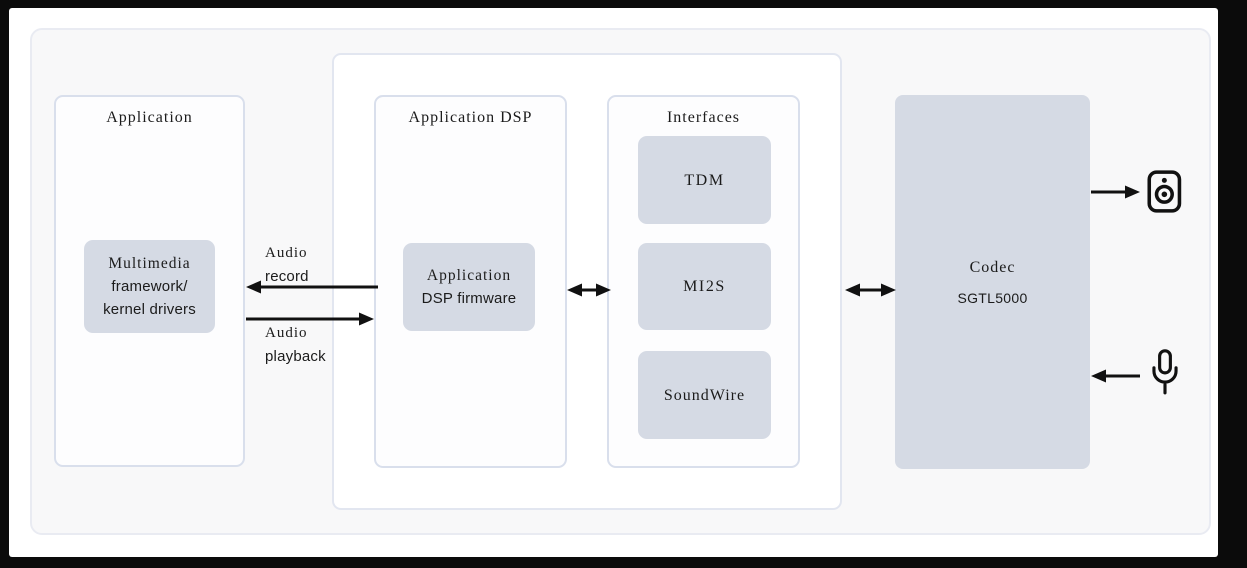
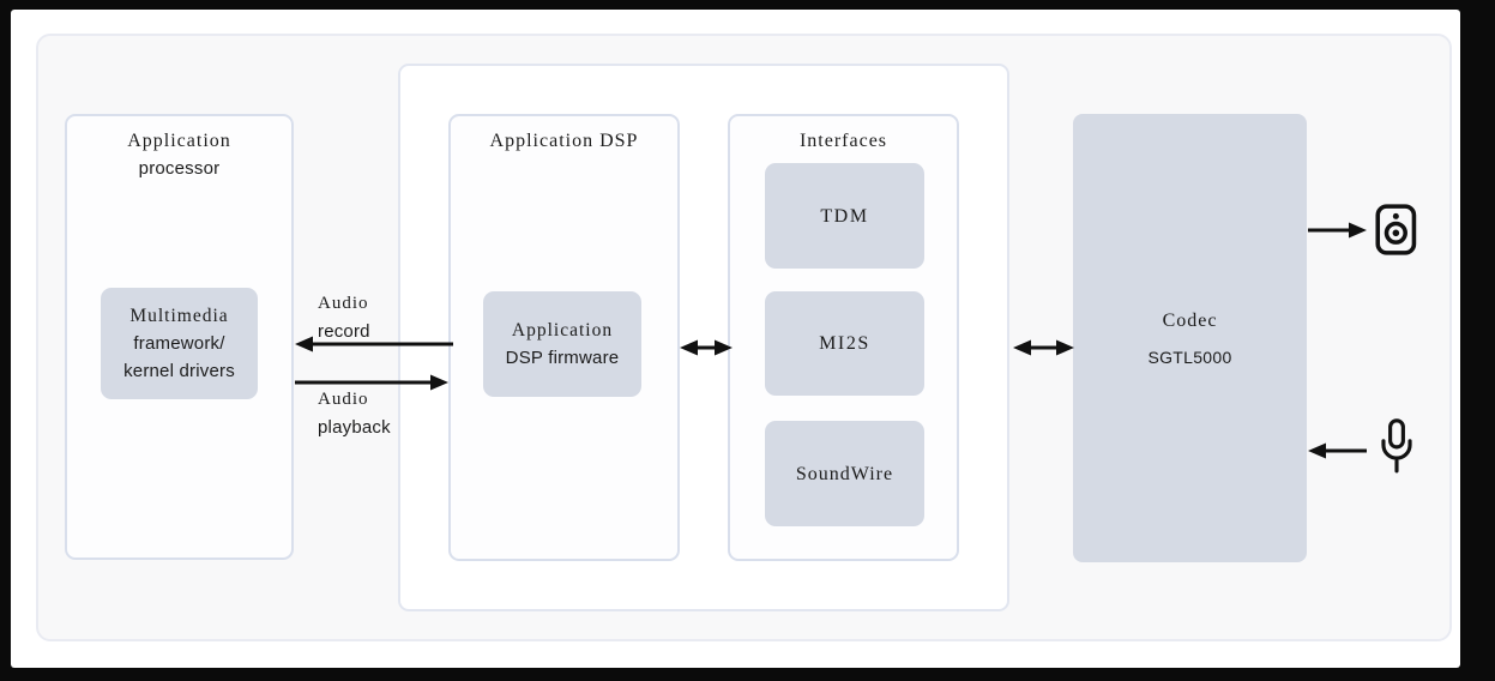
  Application
+ processor
  Multimedia
  framework/
  kernel drivers
  Application DSP
  Application
  DSP firmware
  Interfaces
  TDM
  MI2S
  SoundWire
  Codec
  SGTL5000
  Audio
  record
  Audio
  playback
